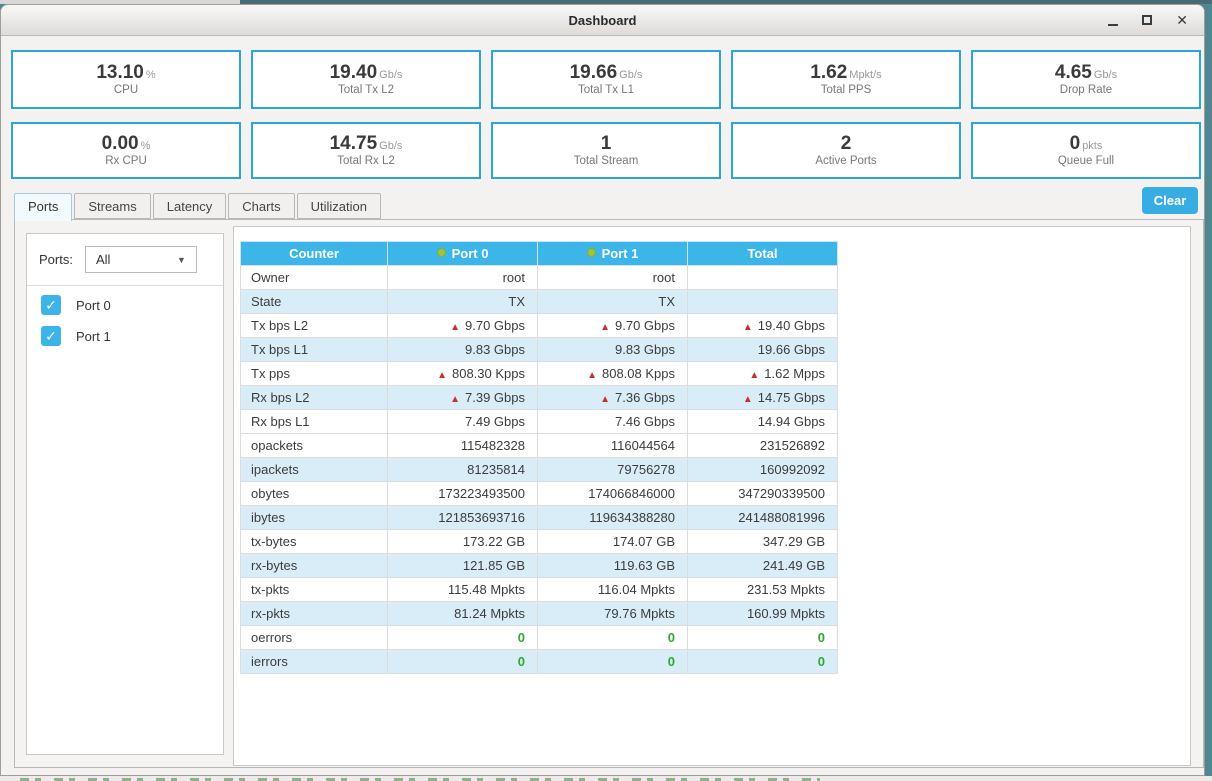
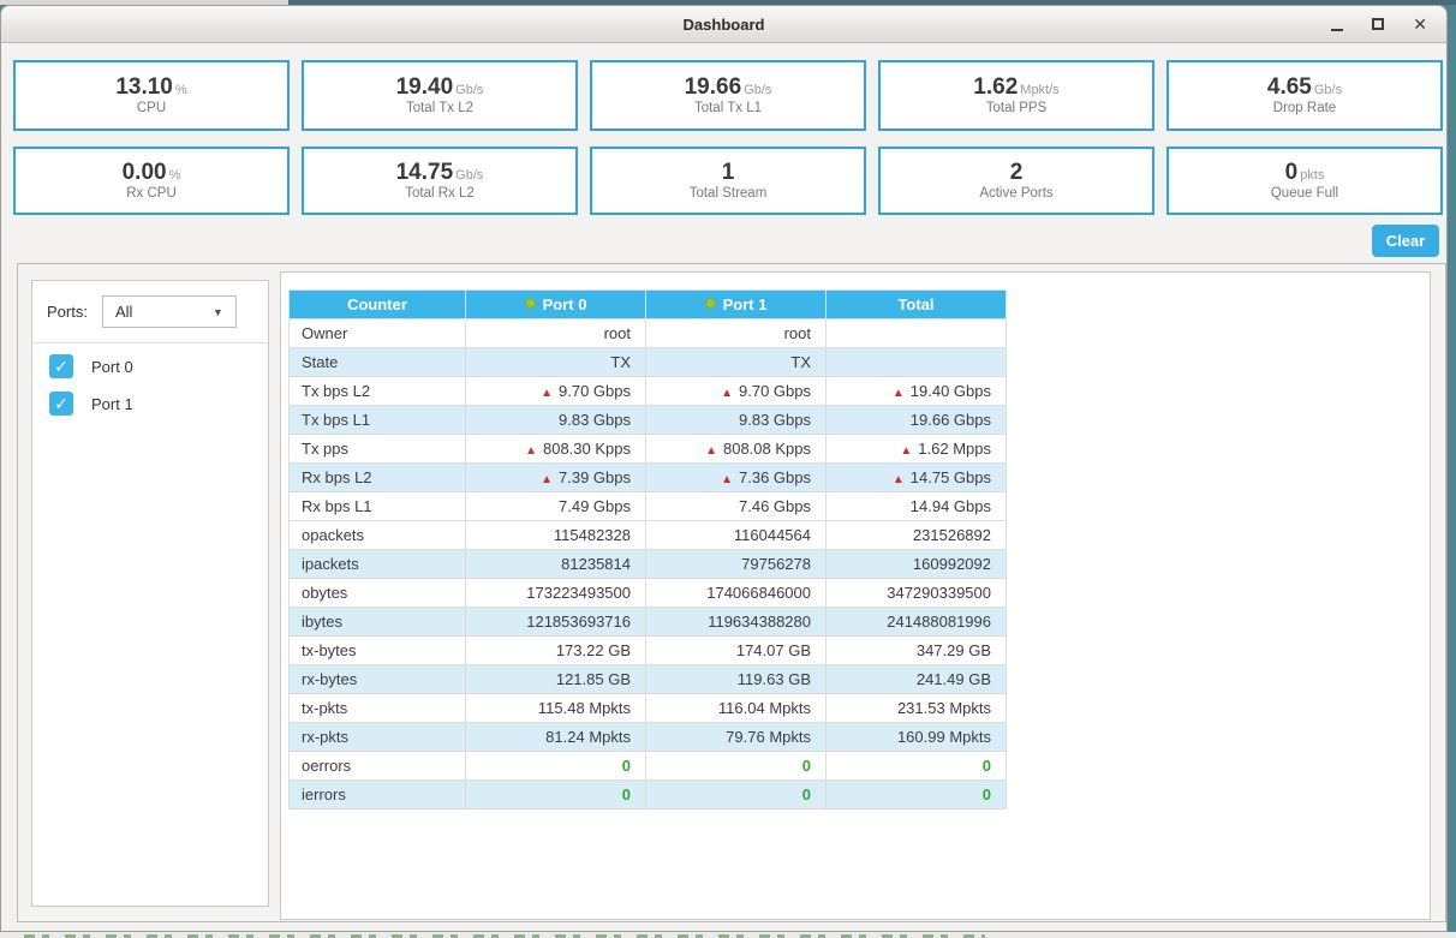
  Dashboard
  ✕
  13.10 %
  CPU
  19.40 Gb/s
  Total Tx L2
  19.66 Gb/s
  Total Tx L1
  1.62 Mpkt/s
  Total PPS
  4.65 Gb/s
  Drop Rate
  0.00 %
  Rx CPU
  14.75 Gb/s
  Total Rx L2
  1
  Total Stream
  2
  Active Ports
  0 pkts
  Queue Full
- Ports
- Streams
- Latency
- Charts
- Utilization
  Clear
  Ports:
  All
  ▼
  ✓
  Port 0
  ✓
  Port 1
  Counter	Port 0	Port 1	Total
  Owner	root	root
  State	TX	TX
  Tx bps L2	▲ 9.70 Gbps	▲ 9.70 Gbps	▲ 19.40 Gbps
  Tx bps L1	9.83 Gbps	9.83 Gbps	19.66 Gbps
  Tx pps	▲ 808.30 Kpps	▲ 808.08 Kpps	▲ 1.62 Mpps
  Rx bps L2	▲ 7.39 Gbps	▲ 7.36 Gbps	▲ 14.75 Gbps
  Rx bps L1	7.49 Gbps	7.46 Gbps	14.94 Gbps
  opackets	115482328	116044564	231526892
  ipackets	81235814	79756278	160992092
  obytes	173223493500	174066846000	347290339500
  ibytes	121853693716	119634388280	241488081996
  tx-bytes	173.22 GB	174.07 GB	347.29 GB
  rx-bytes	121.85 GB	119.63 GB	241.49 GB
  tx-pkts	115.48 Mpkts	116.04 Mpkts	231.53 Mpkts
  rx-pkts	81.24 Mpkts	79.76 Mpkts	160.99 Mpkts
  oerrors	0	0	0
  ierrors	0	0	0
